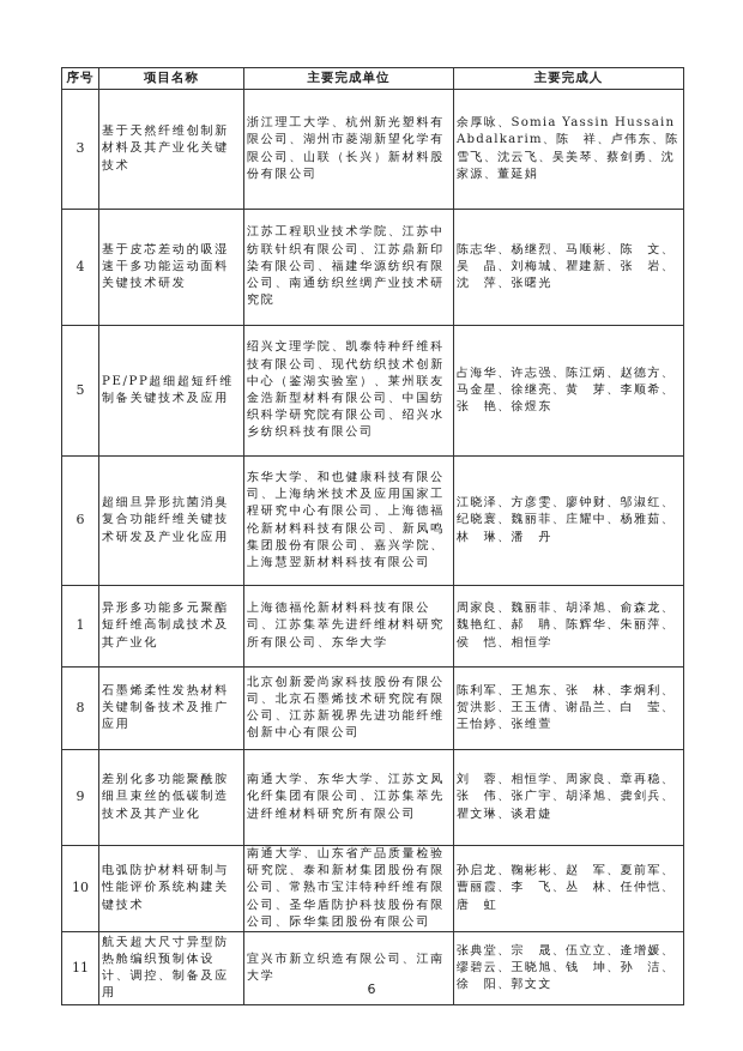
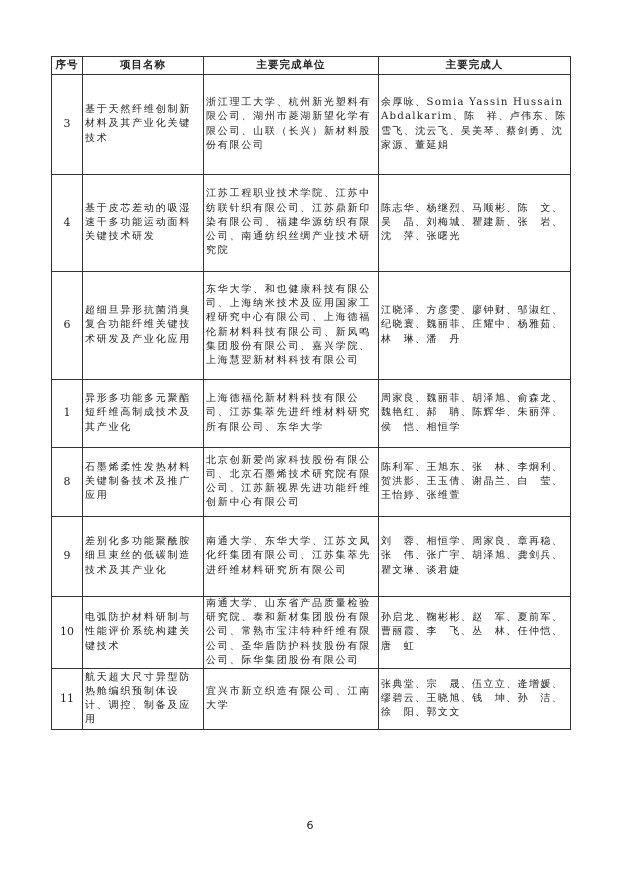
  序号	项目名称	主要完成单位	主要完成人
  3	基于天然纤维创制新材料及其产业化关键技术	浙江理工大学、杭州新光塑料有限公司、湖州市菱湖新望化学有限公司、山联（长兴）新材料股份有限公司	余厚咏、Somia Yassin Hussain Abdalkarim、陈 祥、卢伟东、陈雪飞、沈云飞、吴美琴、蔡剑勇、沈家源、董延娟
  4	基于皮芯差动的吸湿速干多功能运动面料关键技术研发	江苏工程职业技术学院、江苏中纺联针织有限公司、江苏鼎新印染有限公司、福建华源纺织有限公司、南通纺织丝绸产业技术研究院	陈志华、杨继烈、马顺彬、陈 文、吴 晶、刘梅城、瞿建新、张 岩、沈 萍、张曙光
- 5	PE/PP超细超短纤维制备关键技术及应用	绍兴文理学院、凯泰特种纤维科技有限公司、现代纺织技术创新中心（鉴湖实验室）、莱州联友金浩新型材料有限公司、中国纺织科学研究院有限公司、绍兴水乡纺织科技有限公司	占海华、许志强、陈江炳、赵德方、马金星、徐继亮、黄 芽、李顺希、张 艳、徐煜东
  6	超细旦异形抗菌消臭复合功能纤维关键技术研发及产业化应用	东华大学、和也健康科技有限公司、上海纳米技术及应用国家工程研究中心有限公司、上海德福伦新材料科技有限公司、新凤鸣集团股份有限公司、嘉兴学院、上海慧翌新材料科技有限公司	江晓泽、方彦雯、廖钟财、邬淑红、纪晓寰、魏丽菲、庄耀中、杨雅茹、林 琳、潘 丹
  1	异形多功能多元聚酯短纤维高制成技术及其产业化	上海德福伦新材料科技有限公司、江苏集萃先进纤维材料研究所有限公司、东华大学	周家良、魏丽菲、胡泽旭、俞森龙、魏艳红、郝 聃、陈辉华、朱丽萍、侯 恺、相恒学
  8	石墨烯柔性发热材料关键制备技术及推广应用	北京创新爱尚家科技股份有限公司、北京石墨烯技术研究院有限公司、江苏新视界先进功能纤维创新中心有限公司	陈利军、王旭东、张 林、李炯利、贺洪影、王玉倩、谢晶兰、白 莹、王怡婷、张维萱
  9	差别化多功能聚酰胺细旦束丝的低碳制造技术及其产业化	南通大学、东华大学、江苏文凤化纤集团有限公司、江苏集萃先进纤维材料研究所有限公司	刘 蓉、相恒学、周家良、章再稳、张 伟、张广宇、胡泽旭、龚剑兵、瞿文琳、谈君婕
  10	电弧防护材料研制与性能评价系统构建关键技术	南通大学、山东省产品质量检验研究院、泰和新材集团股份有限公司、常熟市宝沣特种纤维有限公司、圣华盾防护科技股份有限公司、际华集团股份有限公司	孙启龙、鞠彬彬、赵 军、夏前军、曹丽霞、李 飞、丛 林、任仲恺、唐 虹
  11	航天超大尺寸异型防热舱编织预制体设计、调控、制备及应用	宜兴市新立织造有限公司、江南大学	张典堂、宗 晟、伍立立、逄增媛、缪碧云、王晓旭、钱 坤、孙 洁、徐 阳、郭文文
  6
